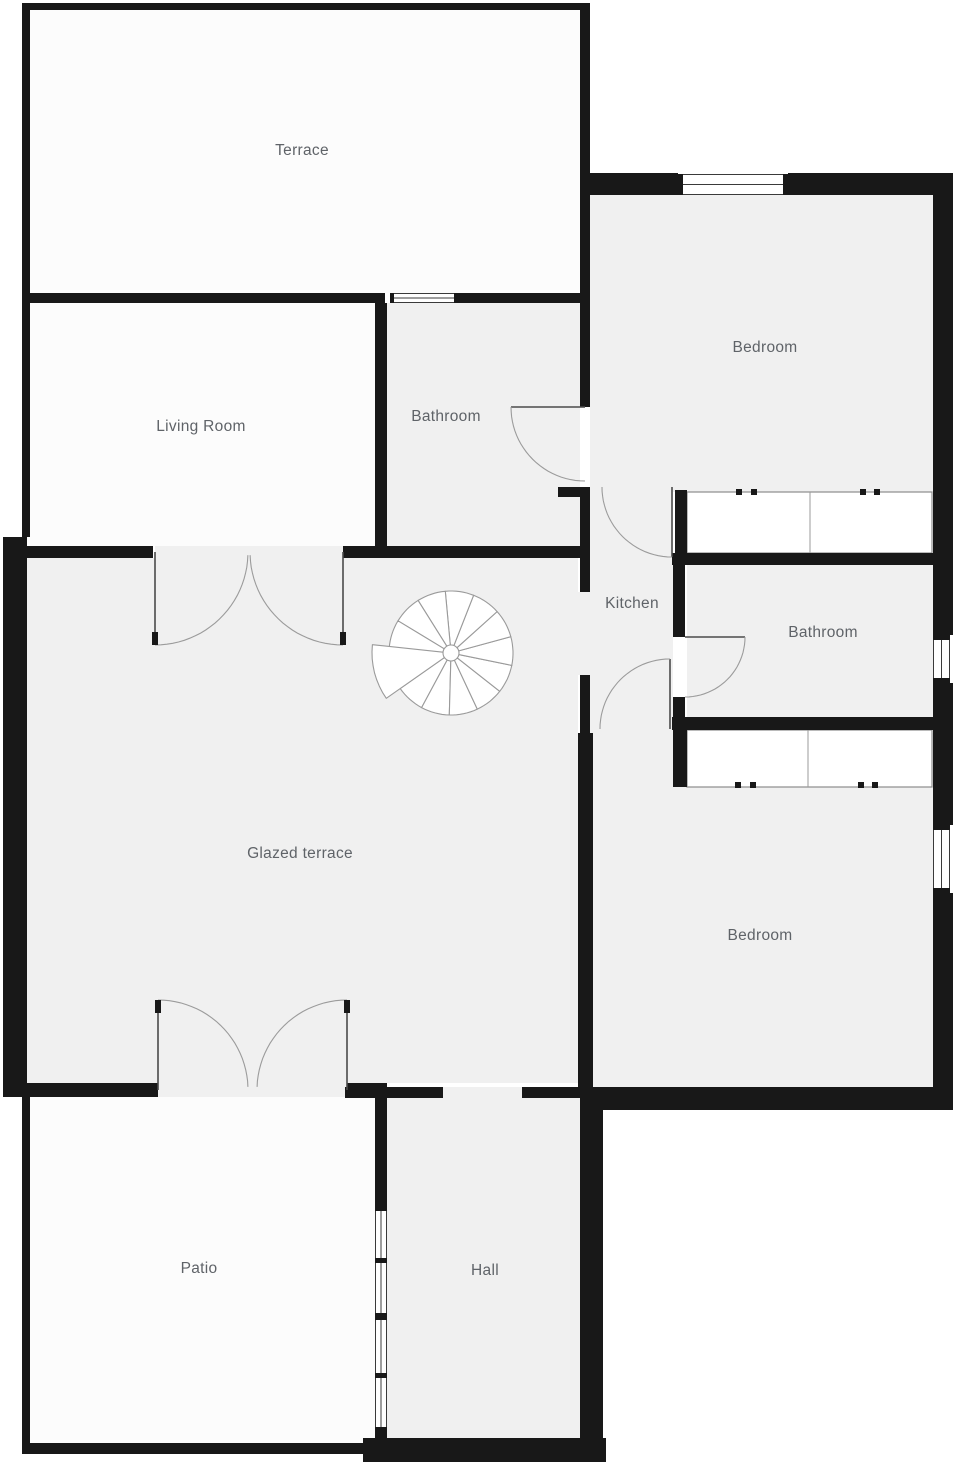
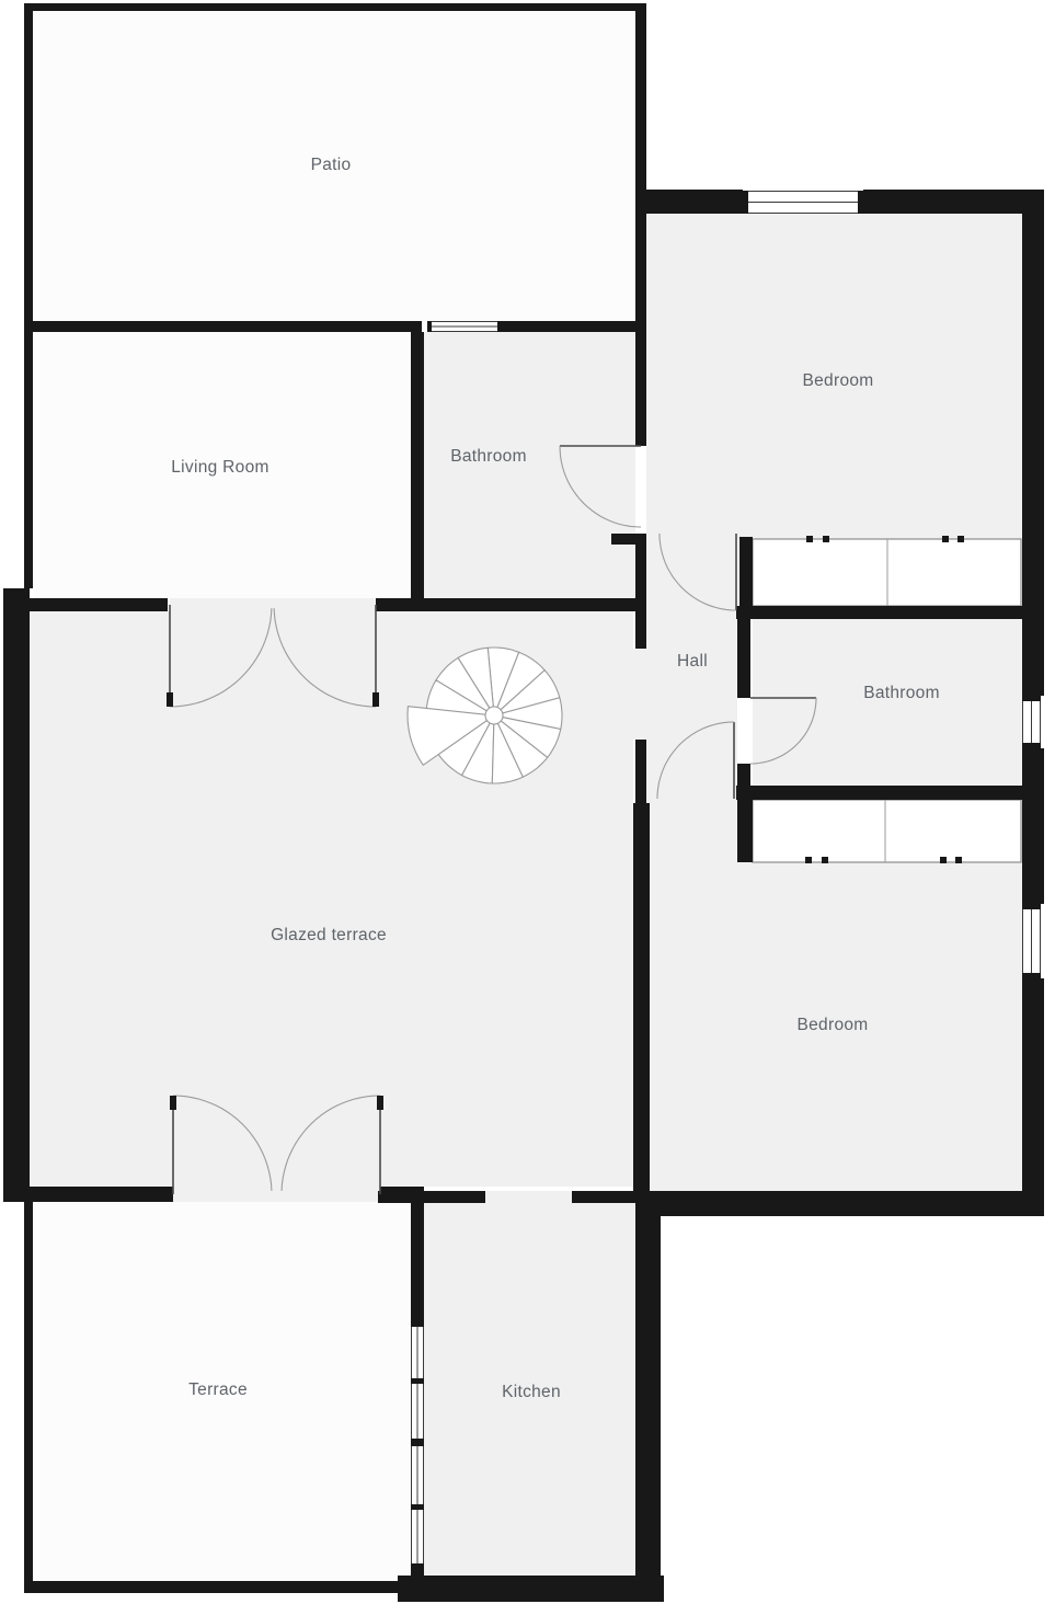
- Terrace
+ Patio
  Living Room
  Bathroom
  Bedroom
- Kitchen
+ Hall
  Bathroom
  Glazed terrace
  Bedroom
- Patio
+ Terrace
- Hall
+ Kitchen
